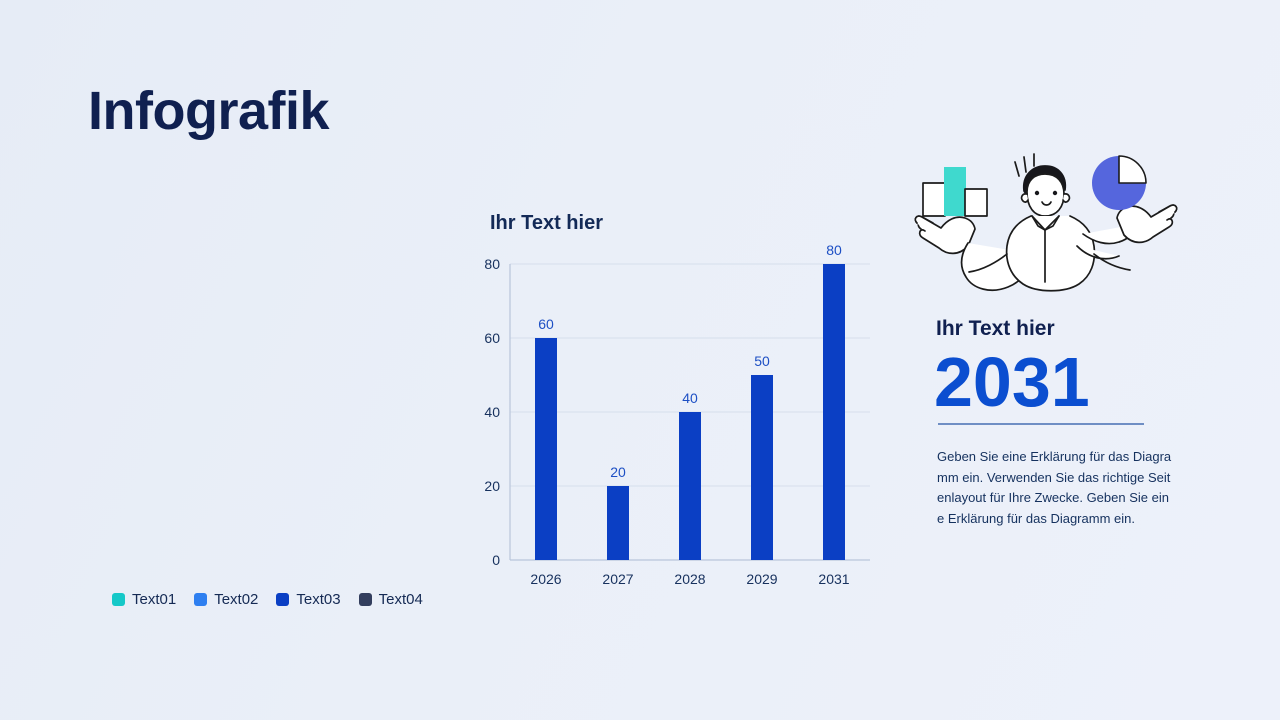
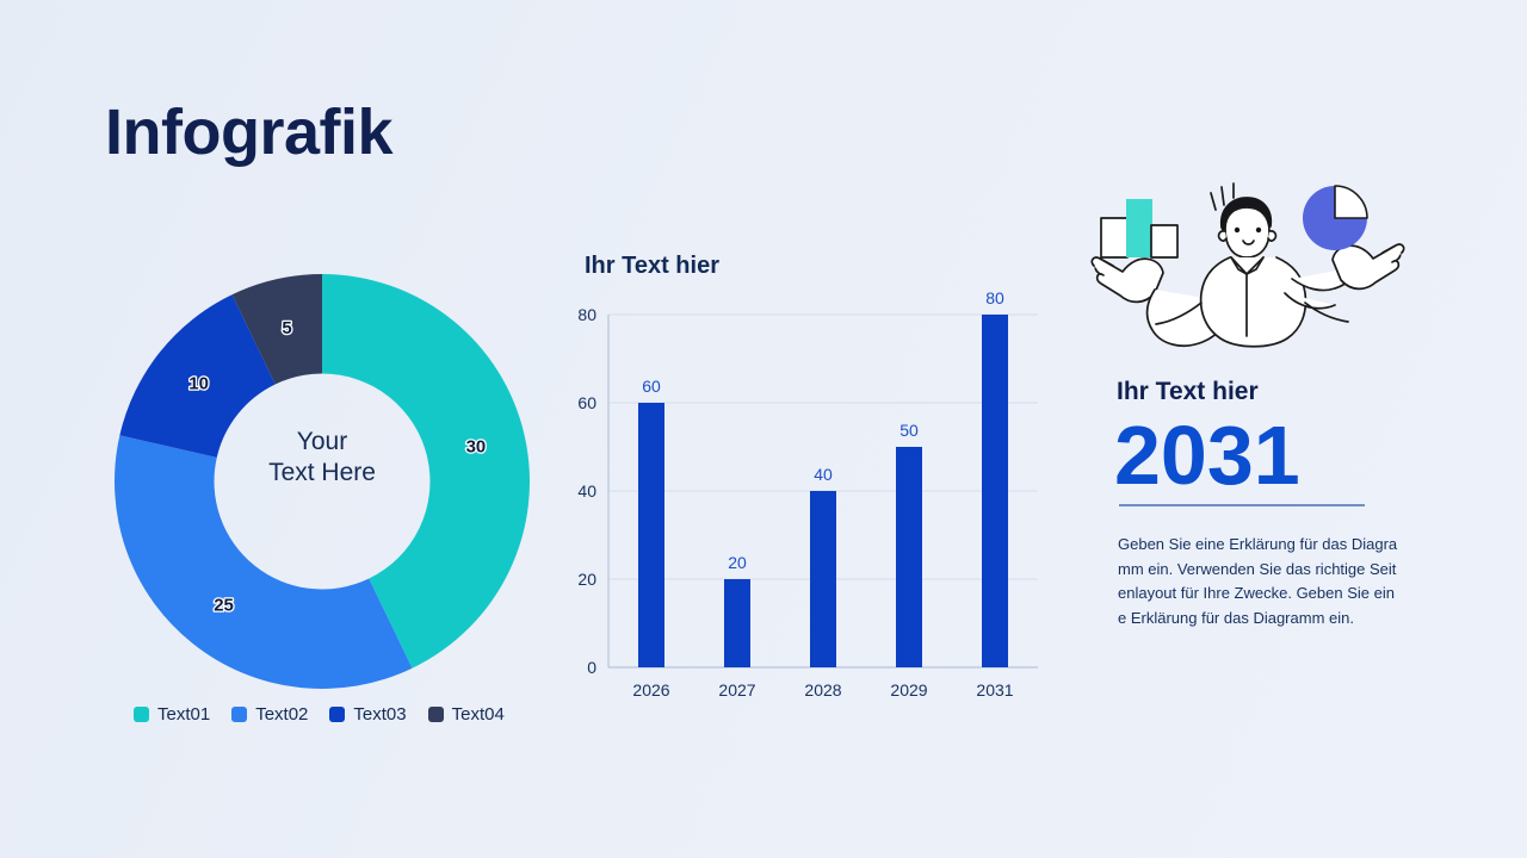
  Infografik
+ 30
+ 25
+ 10
+ 5
+ Your
+ Text Here
  Text01
  Text02
  Text03
  Text04
  Ihr Text hier
  0
  20
  40
  60
  80
  60
  20
  40
  50
  80
  2026
  2027
  2028
  2029
  2031
  Ihr Text hier
  2031
  Geben Sie eine Erklärung für das Diagramm ein. Verwenden Sie das richtige Seitenlayout für Ihre Zwecke. Geben Sie eine Erklärung für das Diagramm ein.
